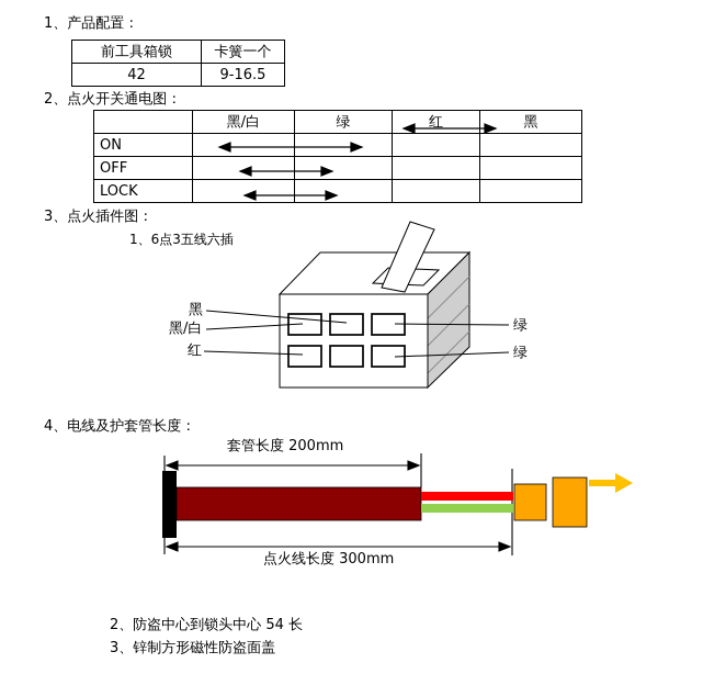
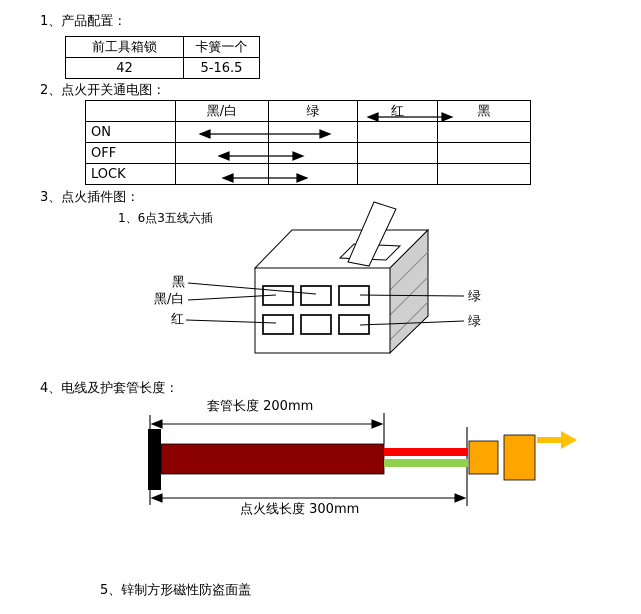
  1、产品配置：
  前工具箱锁	卡簧一个
- 42	9-16.5
+ 42	5-16.5
  2、点火开关通电图：
  	黑/白	绿	红	黑
  ON
  OFF
  LOCK
  3、点火插件图：
  1、6点3五线六插
  黑
  黑/白
  红
  绿
  绿
  4、电线及护套管长度：
  套管长度 200mm
  点火线长度 300mm
- 2、防盗中心到锁头中心 54 长
- 3、锌制方形磁性防盗面盖
+ 5、锌制方形磁性防盗面盖
